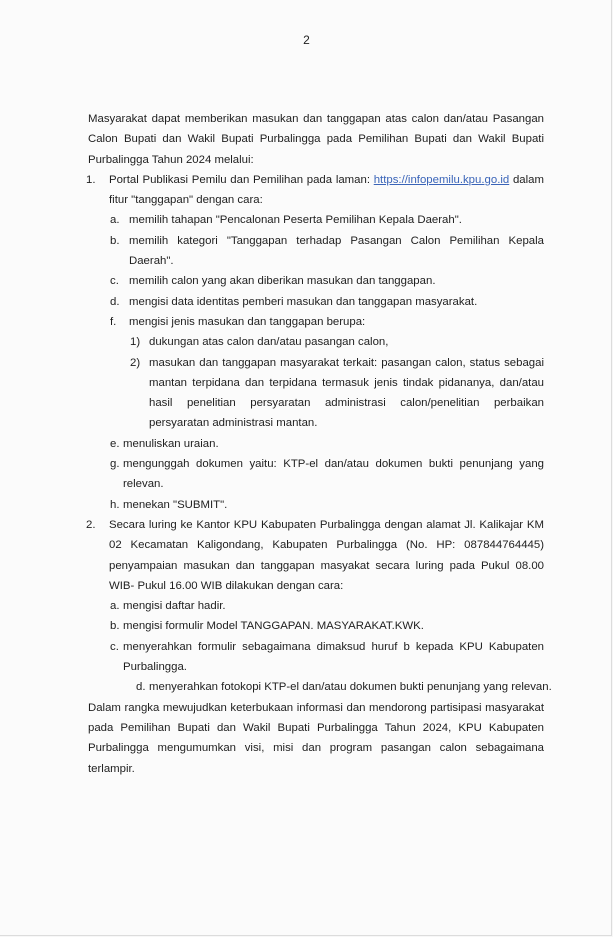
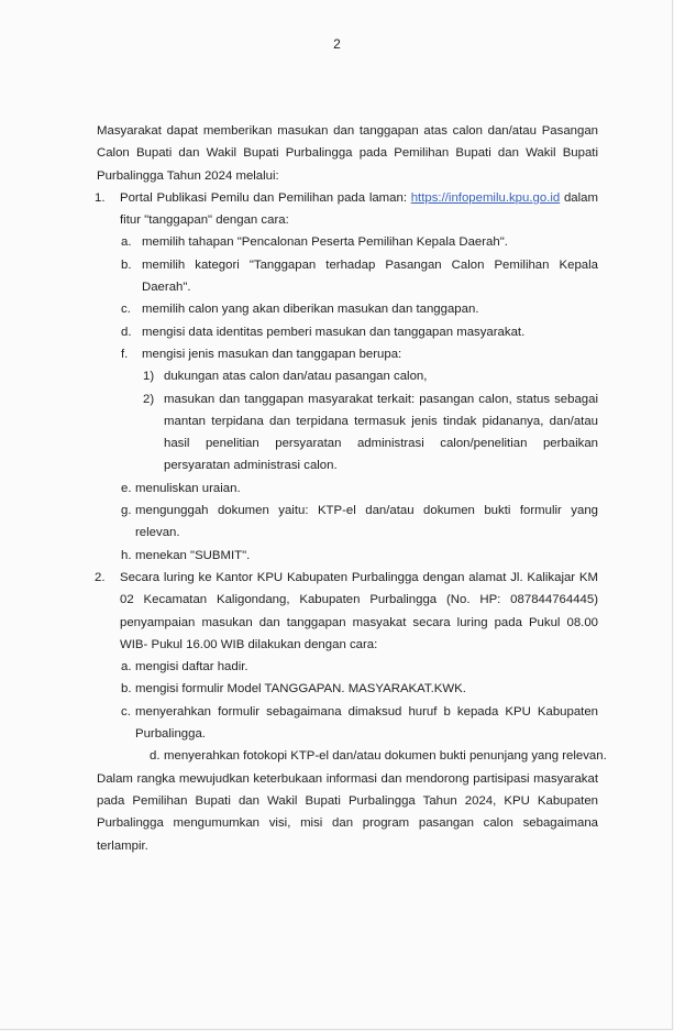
  2
  Masyarakat dapat memberikan masukan dan tanggapan atas calon dan/atau Pasangan Calon Bupati dan Wakil Bupati Purbalingga pada Pemilihan Bupati dan Wakil Bupati Purbalingga Tahun 2024 melalui:
  1.
  Portal Publikasi Pemilu dan Pemilihan pada laman: https://infopemilu.kpu.go.id dalam fitur "tanggapan" dengan cara:
  a.
  memilih tahapan "Pencalonan Peserta Pemilihan Kepala Daerah".
  b.
  memilih kategori "Tanggapan terhadap Pasangan Calon Pemilihan Kepala Daerah".
  c.
  memilih calon yang akan diberikan masukan dan tanggapan.
  d.
  mengisi data identitas pemberi masukan dan tanggapan masyarakat.
  f.
  mengisi jenis masukan dan tanggapan berupa:
  1)
  dukungan atas calon dan/atau pasangan calon,
  2)
- masukan dan tanggapan masyarakat terkait: pasangan calon, status sebagai mantan terpidana dan terpidana termasuk jenis tindak pidananya, dan/atau hasil penelitian persyaratan administrasi calon/penelitian perbaikan persyaratan administrasi mantan.
+ masukan dan tanggapan masyarakat terkait: pasangan calon, status sebagai mantan terpidana dan terpidana termasuk jenis tindak pidananya, dan/atau hasil penelitian persyaratan administrasi calon/penelitian perbaikan persyaratan administrasi calon.
  e.
  menuliskan uraian.
  g.
- mengunggah dokumen yaitu: KTP-el dan/atau dokumen bukti penunjang yang relevan.
+ mengunggah dokumen yaitu: KTP-el dan/atau dokumen bukti formulir yang relevan.
  h.
  menekan "SUBMIT".
  2.
  Secara luring ke Kantor KPU Kabupaten Purbalingga dengan alamat Jl. Kalikajar KM 02 Kecamatan Kaligondang, Kabupaten Purbalingga (No. HP: 087844764445) penyampaian masukan dan tanggapan masyakat secara luring pada Pukul 08.00 WIB- Pukul 16.00 WIB dilakukan dengan cara:
  a.
  mengisi daftar hadir.
  b.
  mengisi formulir Model TANGGAPAN. MASYARAKAT.KWK.
  c.
  menyerahkan formulir sebagaimana dimaksud huruf b kepada KPU Kabupaten Purbalingga.
  d.
  menyerahkan fotokopi KTP-el dan/atau dokumen bukti penunjang yang relevan.
  Dalam rangka mewujudkan keterbukaan informasi dan mendorong partisipasi masyarakat pada Pemilihan Bupati dan Wakil Bupati Purbalingga Tahun 2024, KPU Kabupaten Purbalingga mengumumkan visi, misi dan program pasangan calon sebagaimana terlampir.
